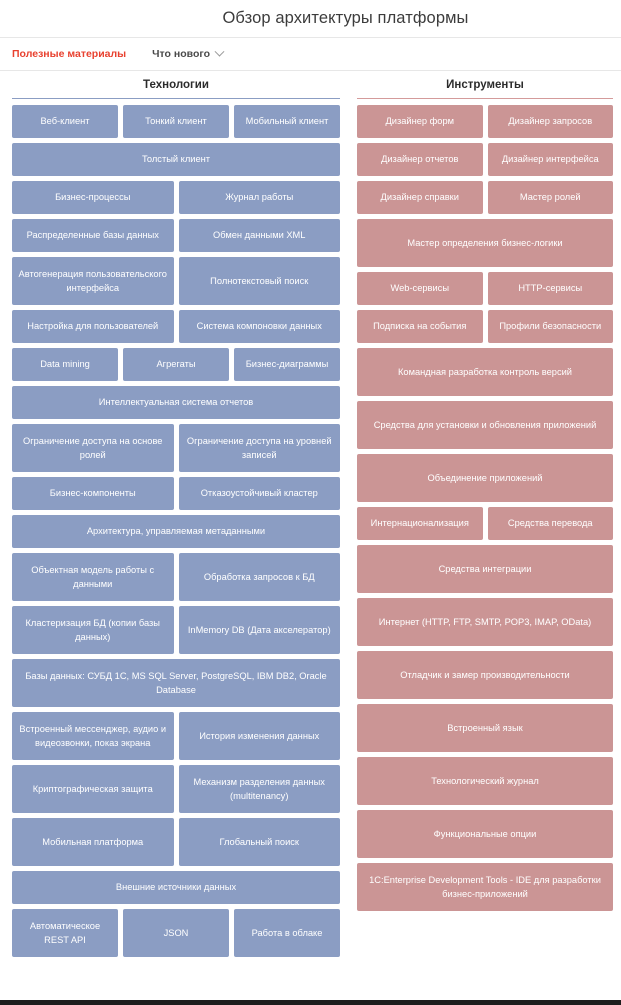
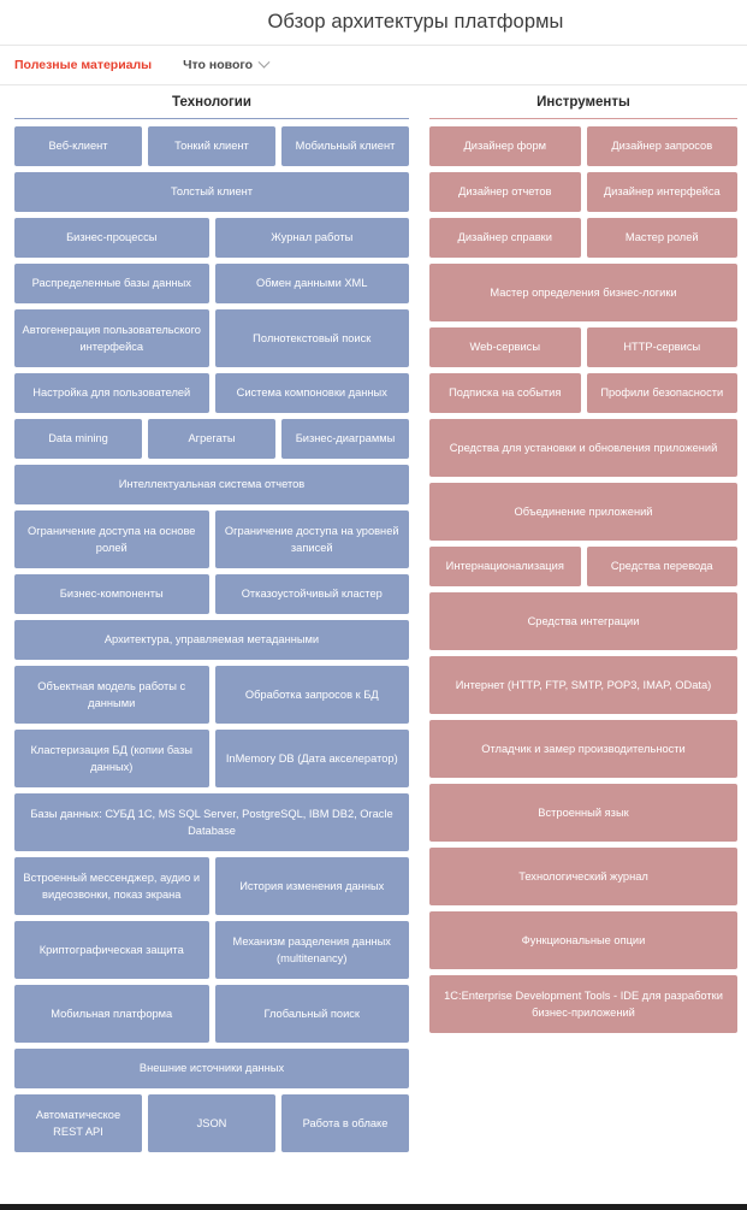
  Обзор архитектуры платформы
  Полезные материалы
  Что нового
  Технологии
  Веб-клиент
  Тонкий клиент
  Мобильный клиент
  Толстый клиент
  Бизнес-процессы
  Журнал работы
  Распределенные базы данных
  Обмен данными XML
  Автогенерация пользовательского интерфейса
  Полнотекстовый поиск
  Настройка для пользователей
  Система компоновки данных
  Data mining
  Агрегаты
  Бизнес-диаграммы
  Интеллектуальная система отчетов
  Ограничение доступа на основе ролей
  Ограничение доступа на уровней записей
  Бизнес-компоненты
  Отказоустойчивый кластер
  Архитектура, управляемая метаданными
  Объектная модель работы с данными
  Обработка запросов к БД
  Кластеризация БД (копии базы данных)
  InMemory DB (Дата акселератор)
  Базы данных: СУБД 1С, MS SQL Server, PostgreSQL, IBM DB2, Oracle Database
  Встроенный мессенджер, аудио и видеозвонки, показ экрана
  История изменения данных
  Криптографическая защита
  Механизм разделения данных (multitenancy)
  Мобильная платформа
  Глобальный поиск
  Внешние источники данных
  Автоматическое REST API
  JSON
  Работа в облаке
  Инструменты
  Дизайнер форм
  Дизайнер запросов
  Дизайнер отчетов
  Дизайнер интерфейса
  Дизайнер справки
  Мастер ролей
  Мастер определения бизнес-логики
  Web-сервисы
  HTTP-сервисы
  Подписка на события
  Профили безопасности
- Командная разработка контроль версий
  Средства для установки и обновления приложений
  Объединение приложений
  Интернационализация
  Средства перевода
  Средства интеграции
  Интернет (HTTP, FTP, SMTP, POP3, IMAP, OData)
  Отладчик и замер производительности
  Встроенный язык
  Технологический журнал
  Функциональные опции
  1С:Enterprise Development Tools - IDE для разработки бизнес-приложений
